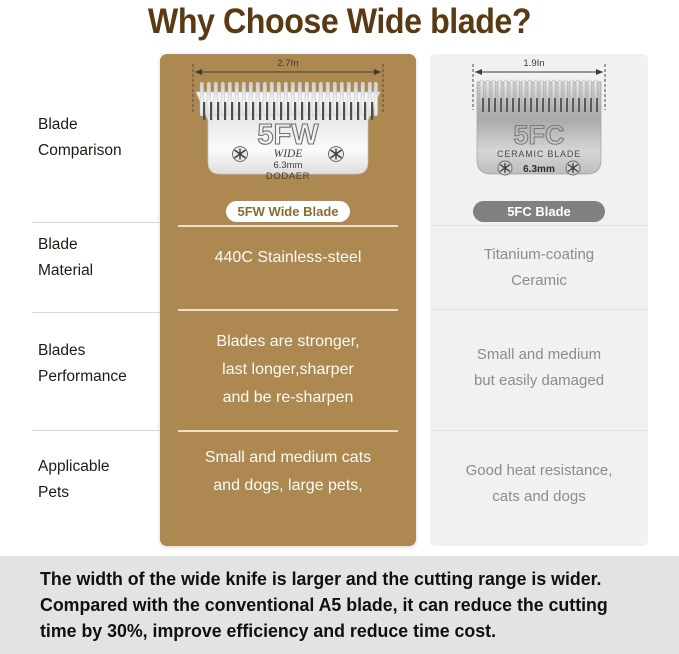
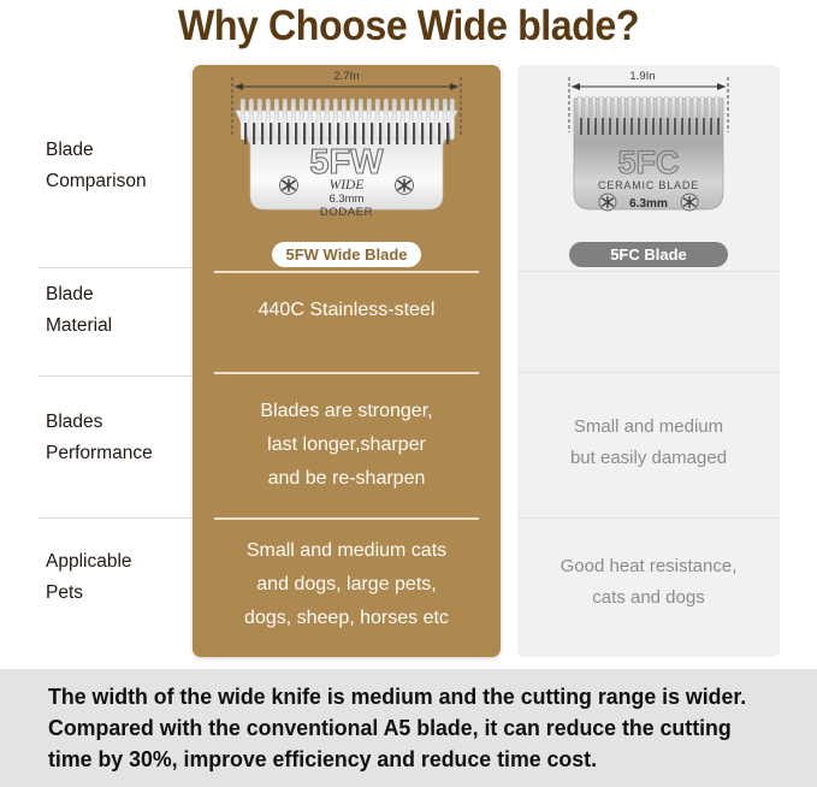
  Why Choose Wide blade?
  Blade
  Comparison
  Blade
  Material
  Blades
  Performance
  Applicable
  Pets
  5FW
  WIDE
  6.3mm
  DODAER
  2.7In
  5FW Wide Blade
  440C Stainless-steel
  Blades are stronger,
  last longer,sharper
  and be re-sharpen
  Small and medium cats
  and dogs, large pets,
+ dogs, sheep, horses etc
  5FC
  CERAMIC BLADE
  6.3mm
  1.9In
  5FC Blade
- Titanium-coating
- Ceramic
  Small and medium
  but easily damaged
  Good heat resistance,
  cats and dogs
- The width of the wide knife is larger and the cutting range is wider.
+ The width of the wide knife is medium and the cutting range is wider.
  Compared with the conventional A5 blade, it can reduce the cutting
  time by 30%, improve efficiency and reduce time cost.
